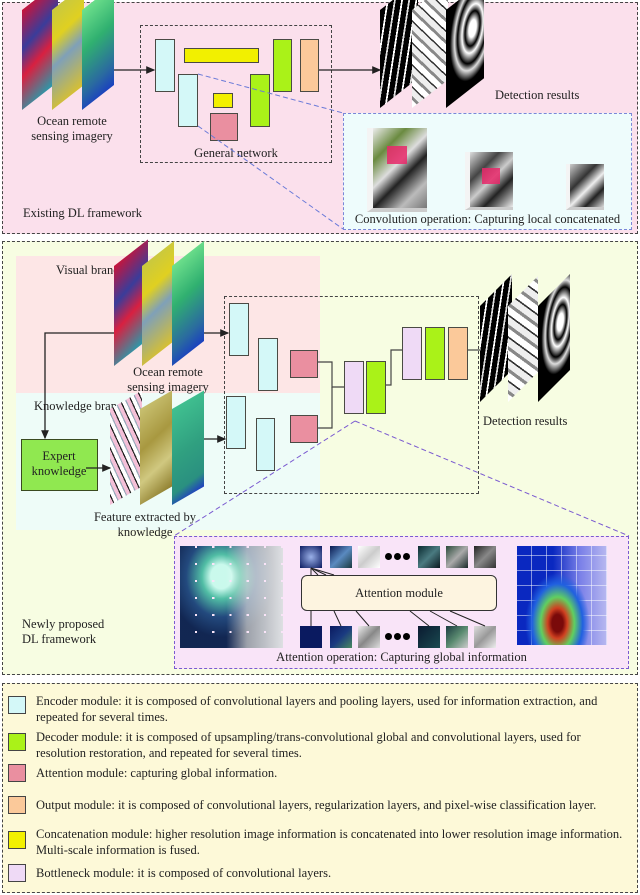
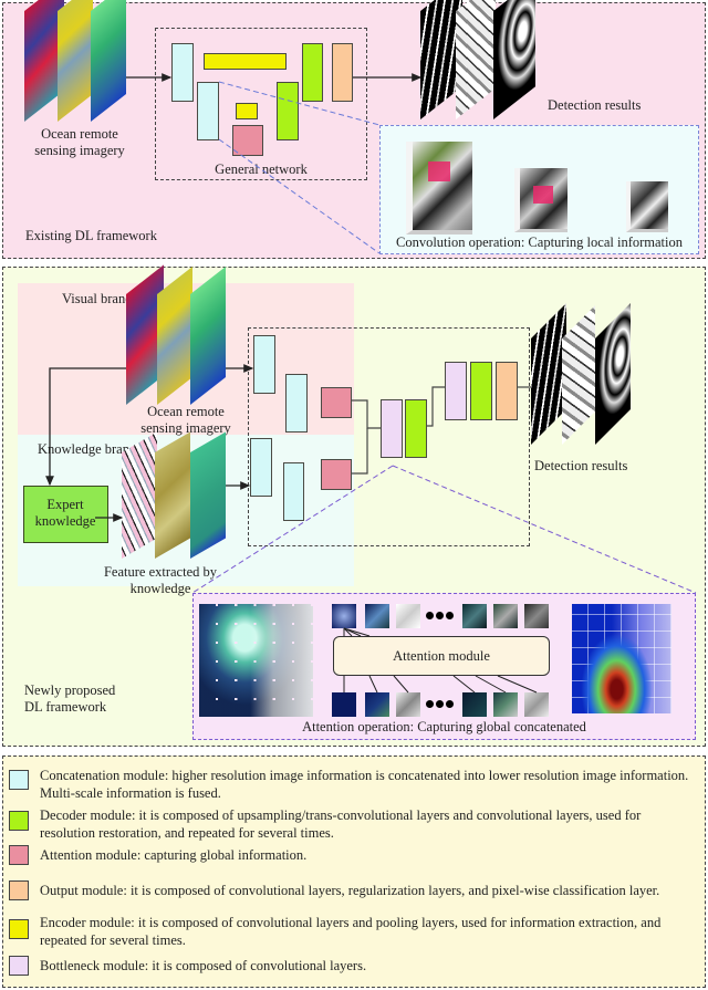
  Ocean remote sensing imagery
  General network
  Detection results
- Convolution operation: Capturing local concatenated
+ Convolution operation: Capturing local information
  Existing DL framework
  Visual bran
  Ocean remote sensing imagery
  Knowledge bra
  Expert knowledge
  Feature extracted by knowledge
  Detection results
  Attention module
- Attention operation: Capturing global information
+ Attention operation: Capturing global concatenated
  Newly proposed DL framework
- Encoder module: it is composed of convolutional layers and pooling layers, used for information extraction, and repeated for several times.
+ Concatenation module: higher resolution image information is concatenated into lower resolution image information. Multi-scale information is fused.
- Decoder module: it is composed of upsampling/trans-convolutional global and convolutional layers, used for resolution restoration, and repeated for several times.
+ Decoder module: it is composed of upsampling/trans-convolutional layers and convolutional layers, used for resolution restoration, and repeated for several times.
  Attention module: capturing global information.
  Output module: it is composed of convolutional layers, regularization layers, and pixel-wise classification layer.
- Concatenation module: higher resolution image information is concatenated into lower resolution image information. Multi-scale information is fused.
+ Encoder module: it is composed of convolutional layers and pooling layers, used for information extraction, and repeated for several times.
  Bottleneck module: it is composed of convolutional layers.
